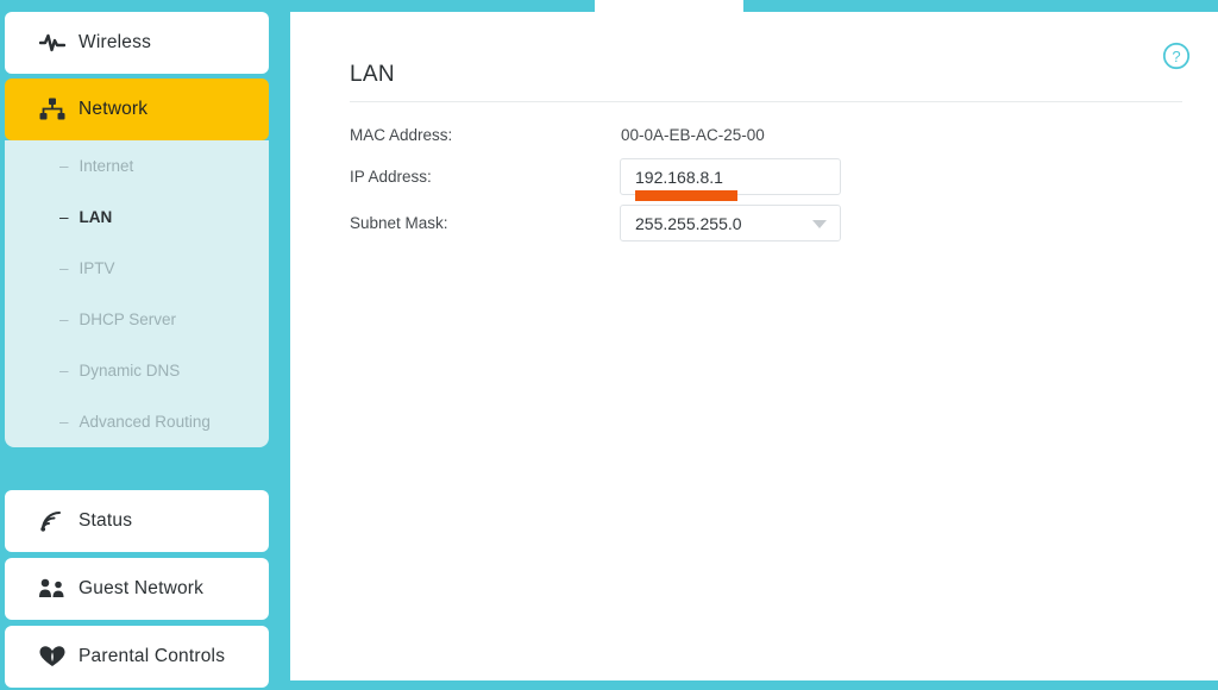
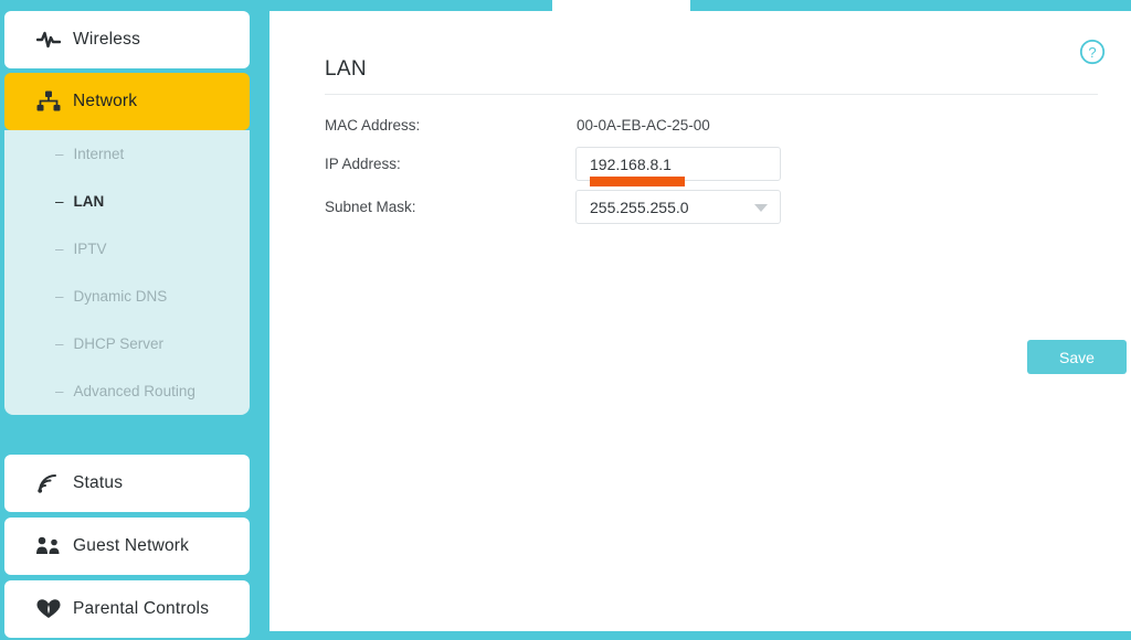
  Wireless
  Network
  –
  Internet
  –
  LAN
  –
  IPTV
  –
- DHCP Server
+ Dynamic DNS
  –
- Dynamic DNS
+ DHCP Server
  –
  Advanced Routing
  Status
  Guest Network
  Parental Controls
  ?
  LAN
  MAC Address:
  00-0A-EB-AC-25-00
  IP Address:
  192.168.8.1
  Subnet Mask:
  255.255.255.0
+ Save
